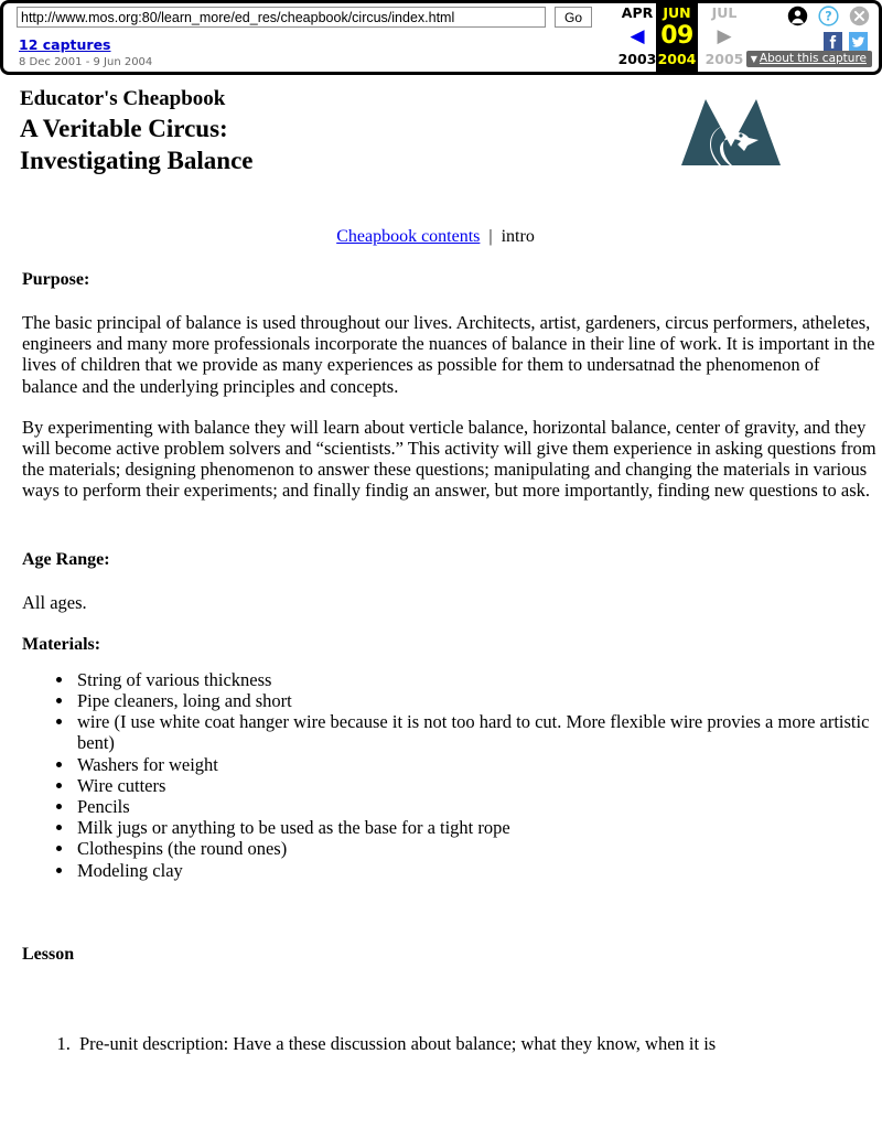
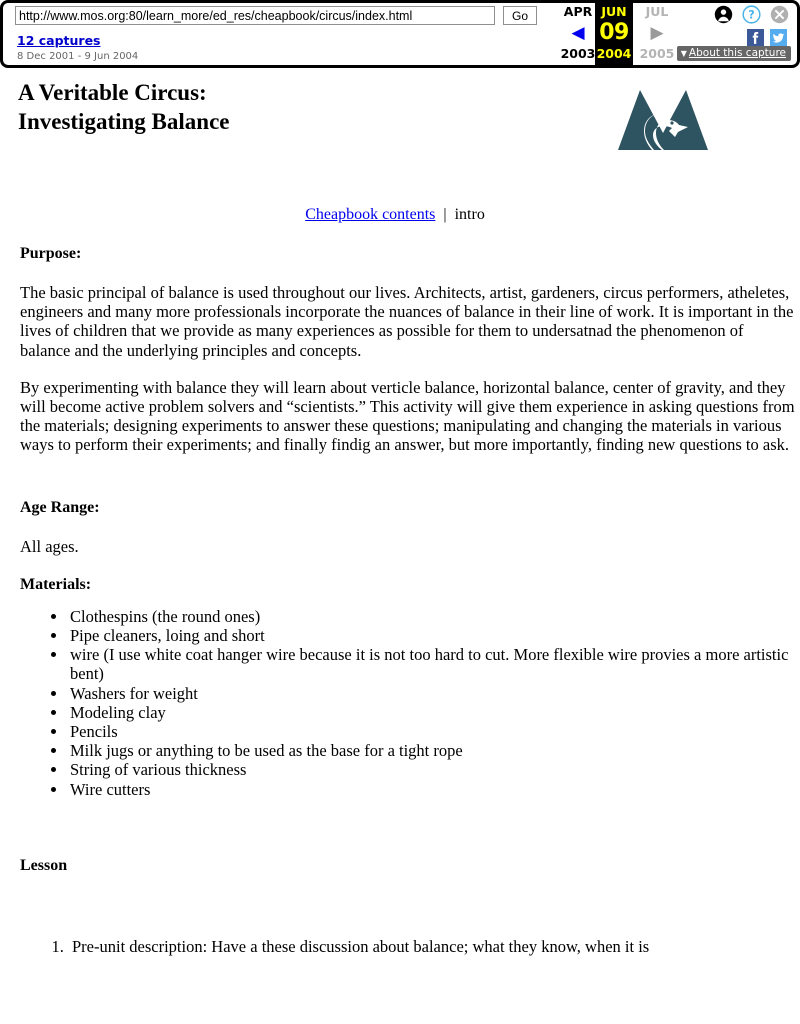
  http://www.mos.org:80/learn_more/ed_res/cheapbook/circus/index.html
  Go
  12 captures
  8 Dec 2001 - 9 Jun 2004
  APR
  ◀
  2003
  JUN
  09
  2004
  JUL
  ▶
  2005
  ?
  ▼ About this capture
- Educator's Cheapbook
  A Veritable Circus:
  Investigating Balance
  Cheapbook contents | intro
  Purpose:
  The basic principal of balance is used throughout our lives. Architects, artist, gardeners, circus performers, atheletes, engineers and many more professionals incorporate the nuances of balance in their line of work. It is important in the lives of children that we provide as many experiences as possible for them to undersatnad the phenomenon of balance and the underlying principles and concepts.
- By experimenting with balance they will learn about verticle balance, horizontal balance, center of gravity, and they will become active problem solvers and “scientists.” This activity will give them experience in asking questions from the materials; designing phenomenon to answer these questions; manipulating and changing the materials in various ways to perform their experiments; and finally findig an answer, but more importantly, finding new questions to ask.
+ By experimenting with balance they will learn about verticle balance, horizontal balance, center of gravity, and they will become active problem solvers and “scientists.” This activity will give them experience in asking questions from the materials; designing experiments to answer these questions; manipulating and changing the materials in various ways to perform their experiments; and finally findig an answer, but more importantly, finding new questions to ask.
  Age Range:
  All ages.
  Materials:
- String of various thickness
+ Clothespins (the round ones)
  Pipe cleaners, loing and short
  wire (I use white coat hanger wire because it is not too hard to cut. More flexible wire provies a more artistic bent)
  Washers for weight
- Wire cutters
+ Modeling clay
  Pencils
  Milk jugs or anything to be used as the base for a tight rope
- Clothespins (the round ones)
+ String of various thickness
- Modeling clay
+ Wire cutters
  Lesson
  Pre-unit description: Have a these discussion about balance; what they know, when it is
